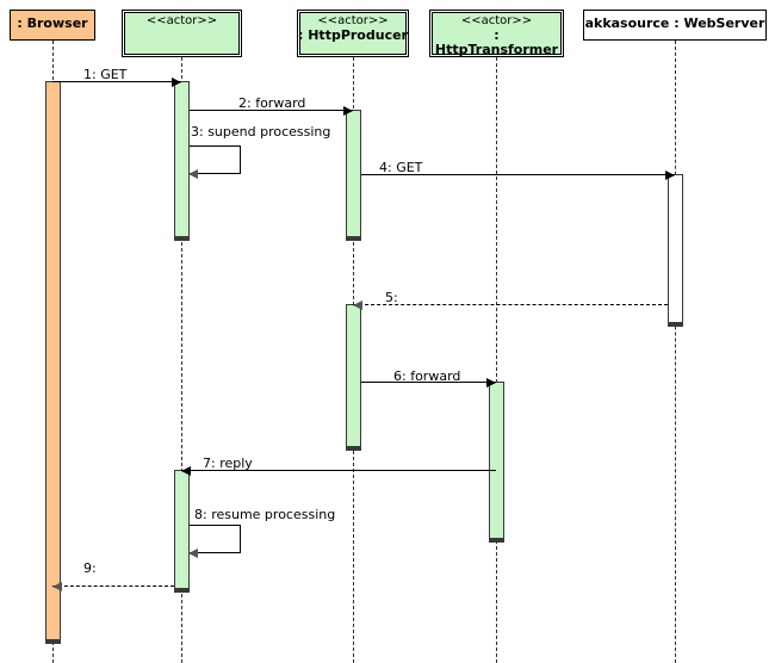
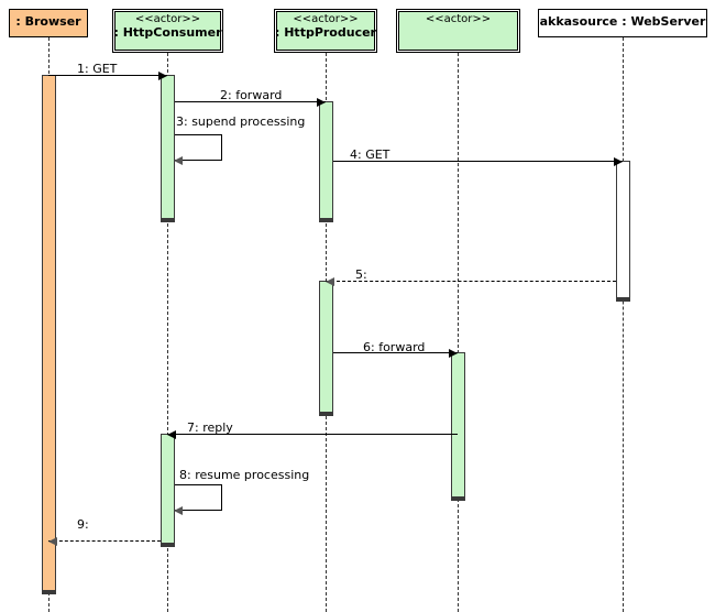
  1: GET
  2: forward
  3: supend processing
  4: GET
  5:
  6: forward
  7: reply
  8: resume processing
  9:
  : Browser
  <<actor>>
+ : HttpConsumer
  <<actor>>
  : HttpProducer
  <<actor>>
- : HttpTransformer
  akkasource : WebServer
